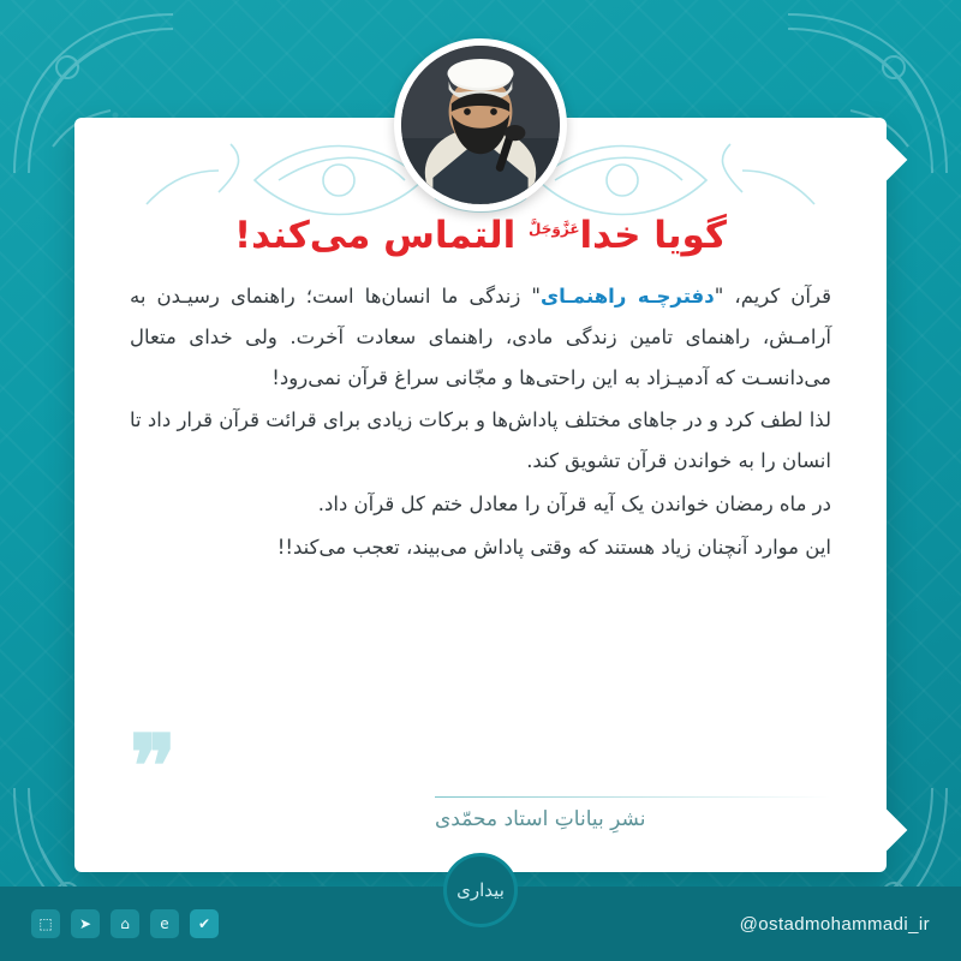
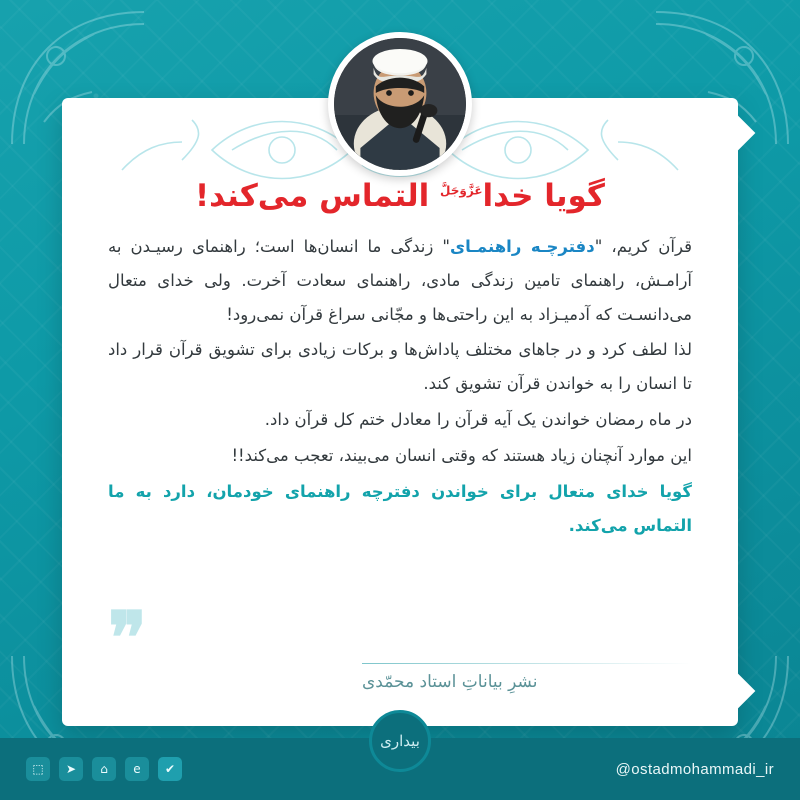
  گویا خداعَزَّوَجَلَّ التماس می‌کند!
  قرآن کریم، "دفترچـه راهنمـای" زندگی ما انسان‌ها است؛ راهنمای رسیـدن به آرامـش، راهنمای تامین زندگی مادی، راهنمای سعادت آخرت. ولی خدای متعال می‌دانسـت که آدمیـزاد به این راحتی‌ها و مجّانی سراغ قرآن نمی‌رود!
- لذا لطف کرد و در جاهای مختلف پاداش‌ها و برکات زیادی برای قرائت قرآن قرار داد تا انسان را به خواندن قرآن تشویق کند.
+ لذا لطف کرد و در جاهای مختلف پاداش‌ها و برکات زیادی برای تشویق قرآن قرار داد تا انسان را به خواندن قرآن تشویق کند.
  در ماه رمضان خواندن یک آیه قرآن را معادل ختم کل قرآن داد.
- این موارد آنچنان زیاد هستند که وقتی پاداش می‌بیند، تعجب می‌کند!!
+ این موارد آنچنان زیاد هستند که وقتی انسان می‌بیند، تعجب می‌کند!!
+ گویا خدای متعال برای خواندن دفترچه راهنمای خودمان، دارد به ما التماس می‌کند.
  ❞
  نشرِ بیاناتِ استاد محمّدی
  @ostadmohammadi_ir
  ⬚
  ➤
  ⌂
  e
  ✔
  بیداری
